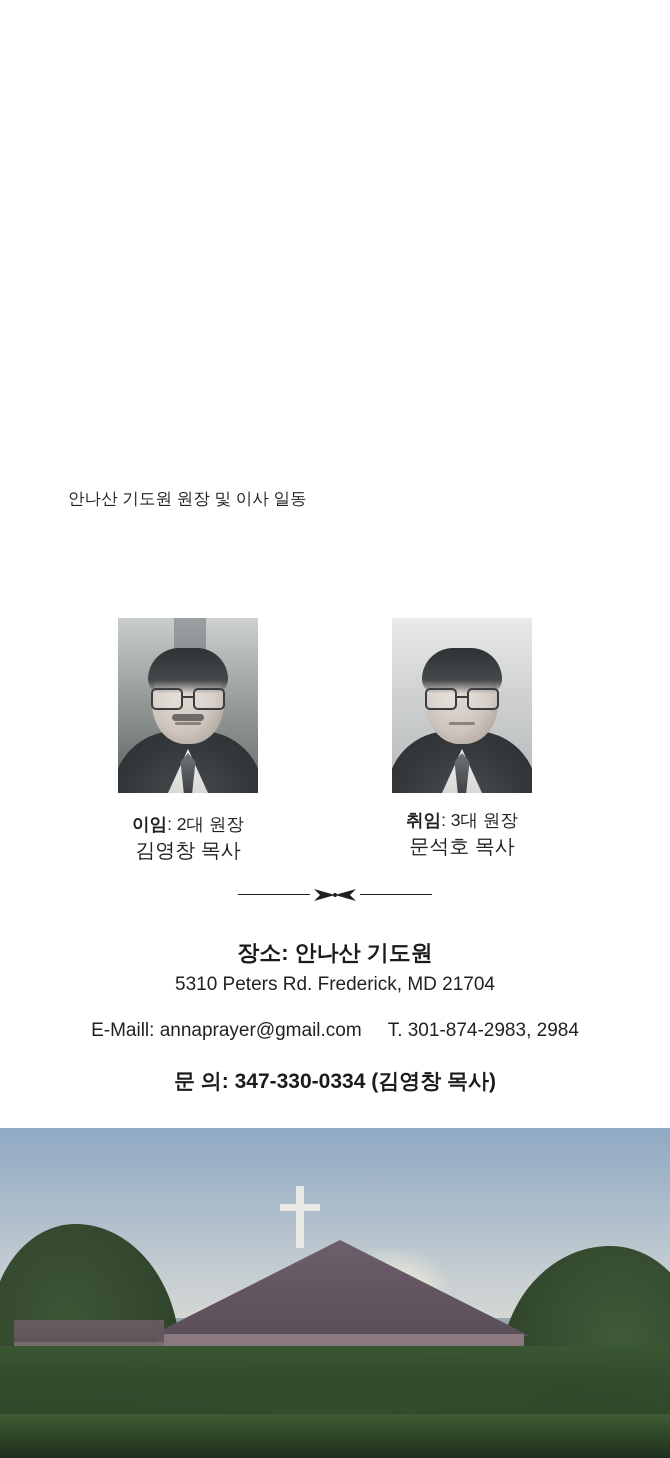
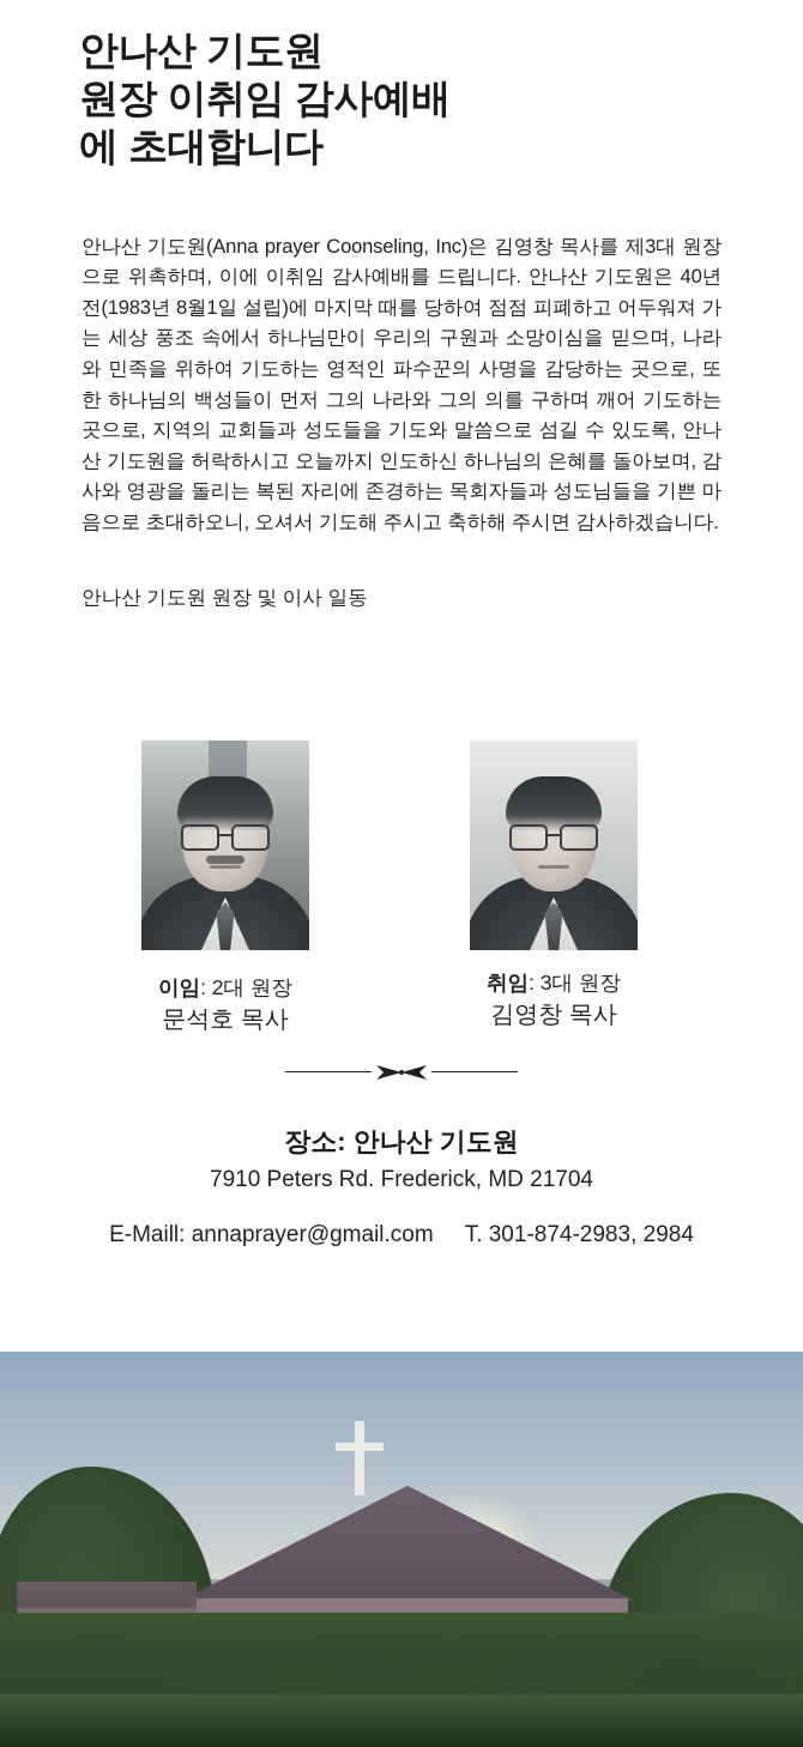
+ 안나산 기도원
+ 원장 이취임 감사예배
+ 에 초대합니다
+ 안나산 기도원(Anna prayer Coonseling, Inc)은 김영창 목사를 제3대 원장으로 위촉하며, 이에 이취임 감사예배를 드립니다. 안나산 기도원은 40년전(1983년 8월1일 설립)에 마지막 때를 당하여 점점 피폐하고 어두워져 가는 세상 풍조 속에서 하나님만이 우리의 구원과 소망이심을 믿으며, 나라와 민족을 위하여 기도하는 영적인 파수꾼의 사명을 감당하는 곳으로, 또한 하나님의 백성들이 먼저 그의 나라와 그의 의를 구하며 깨어 기도하는 곳으로, 지역의 교회들과 성도들을 기도와 말씀으로 섬길 수 있도록, 안나산 기도원을 허락하시고 오늘까지 인도하신 하나님의 은혜를 돌아보며, 감사와 영광을 돌리는 복된 자리에 존경하는 목회자들과 성도님들을 기쁜 마음으로 초대하오니, 오셔서 기도해 주시고 축하해 주시면 감사하겠습니다.
  안나산 기도원 원장 및 이사 일동
  이임: 2대 원장
- 김영창 목사
+ 문석호 목사
  취임: 3대 원장
- 문석호 목사
+ 김영창 목사
  장소: 안나산 기도원
- 5310 Peters Rd. Frederick, MD 21704
+ 7910 Peters Rd. Frederick, MD 21704
  E-Maill: annaprayer@gmail.com T. 301-874-2983, 2984
- 문 의: 347-330-0334 (김영창 목사)
